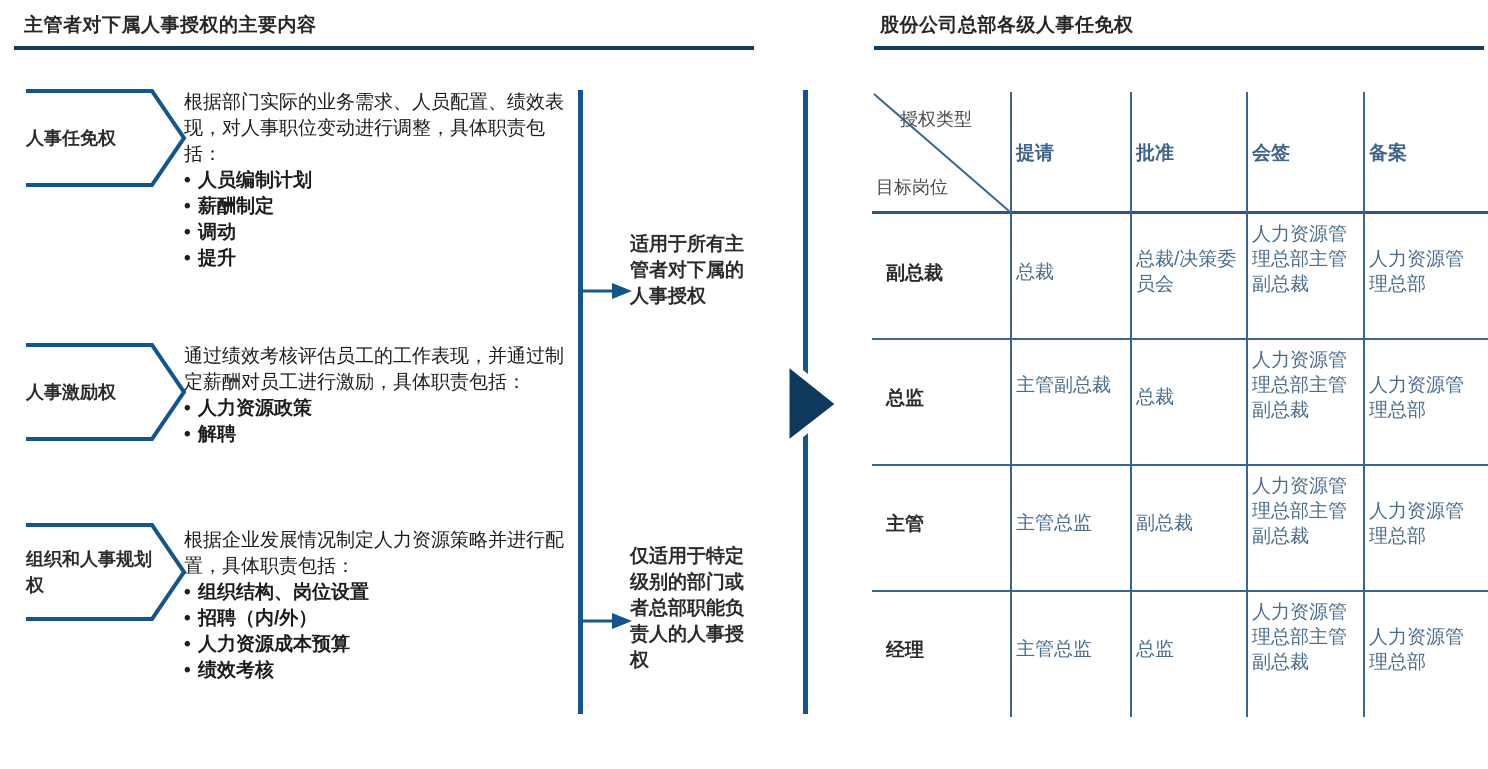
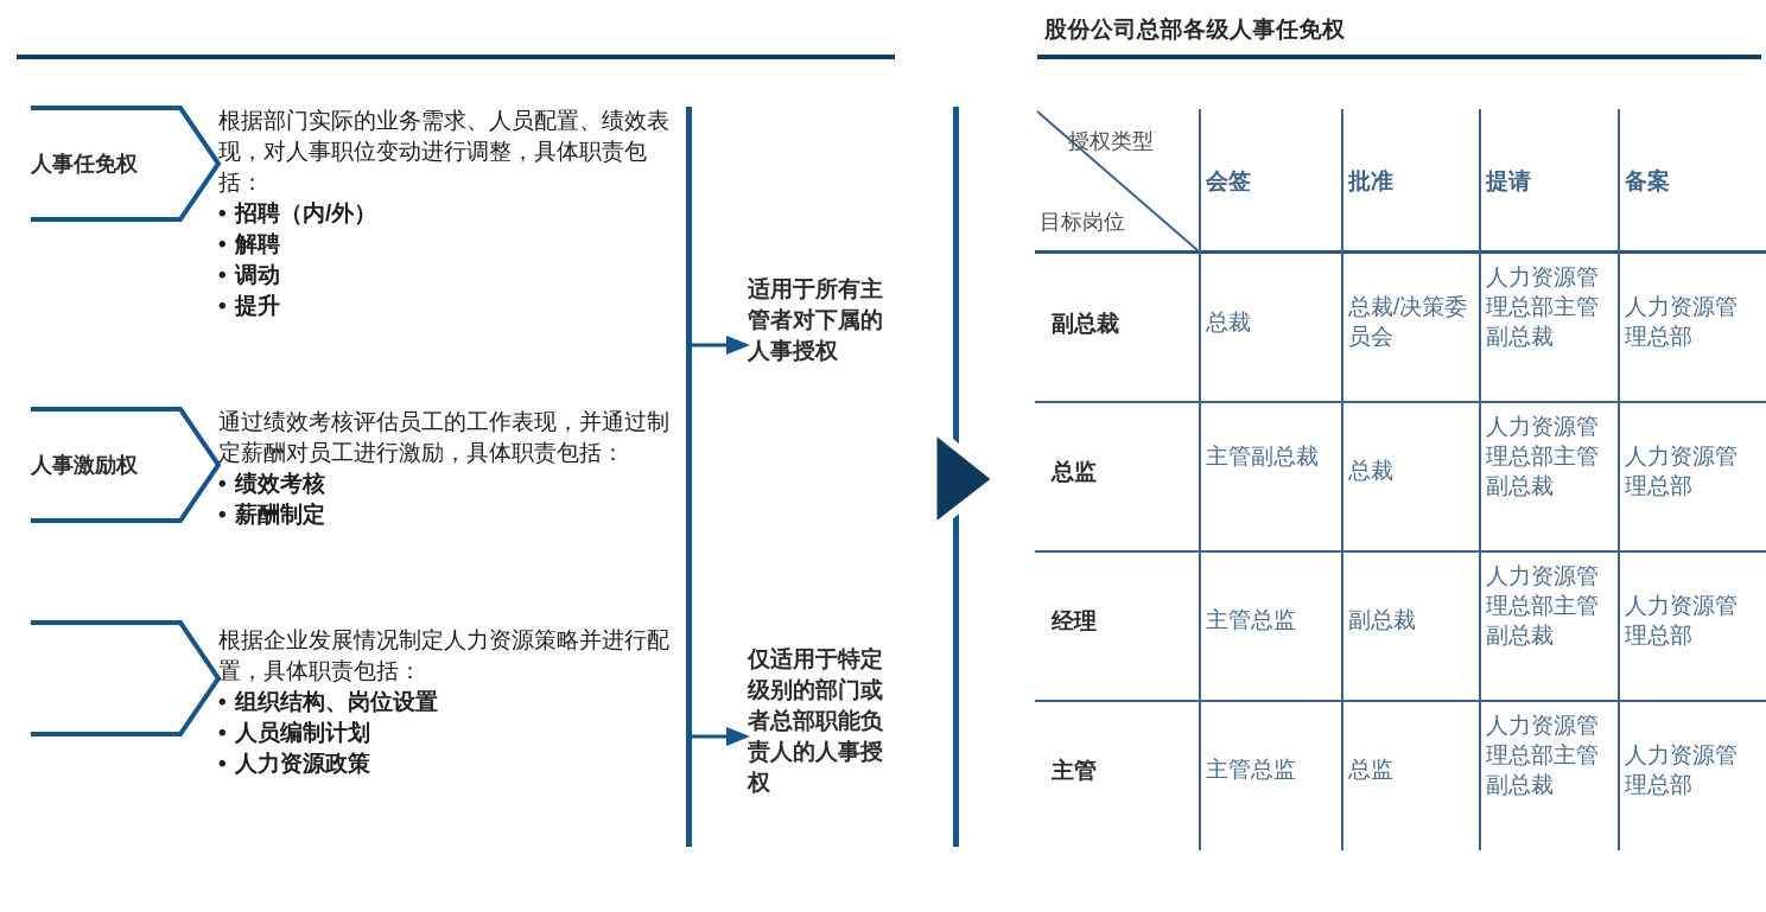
- 主管者对下属人事授权的主要内容
  人事任免权
  根据部门实际的业务需求、人员配置、绩效表现，对人事职位变动进行调整，具体职责包括：
- 人员编制计划
+ 招聘（内/外）
- 薪酬制定
+ 解聘
  调动
  提升
  人事激励权
  通过绩效考核评估员工的工作表现，并通过制定薪酬对员工进行激励，具体职责包括：
- 人力资源政策
+ 绩效考核
- 解聘
+ 薪酬制定
- 组织和人事规划权
  根据企业发展情况制定人力资源策略并进行配置，具体职责包括：
  组织结构、岗位设置
- 招聘（内/外）
+ 人员编制计划
- 人力资源成本预算
- 绩效考核
+ 人力资源政策
  适用于所有主管者对下属的人事授权
  仅适用于特定级别的部门或者总部职能负责人的人事授权
  股份公司总部各级人事任免权
  授权类型
  目标岗位
- 提请
+ 会签
  批准
- 会签
+ 提请
  备案
  副总裁
  总裁
  总裁/决策委员会
  人力资源管理总部主管副总裁
  人力资源管理总部
  总监
  主管副总裁
  总裁
  人力资源管理总部主管副总裁
  人力资源管理总部
- 主管
+ 经理
  主管总监
  副总裁
  人力资源管理总部主管副总裁
  人力资源管理总部
- 经理
+ 主管
  主管总监
  总监
  人力资源管理总部主管副总裁
  人力资源管理总部
